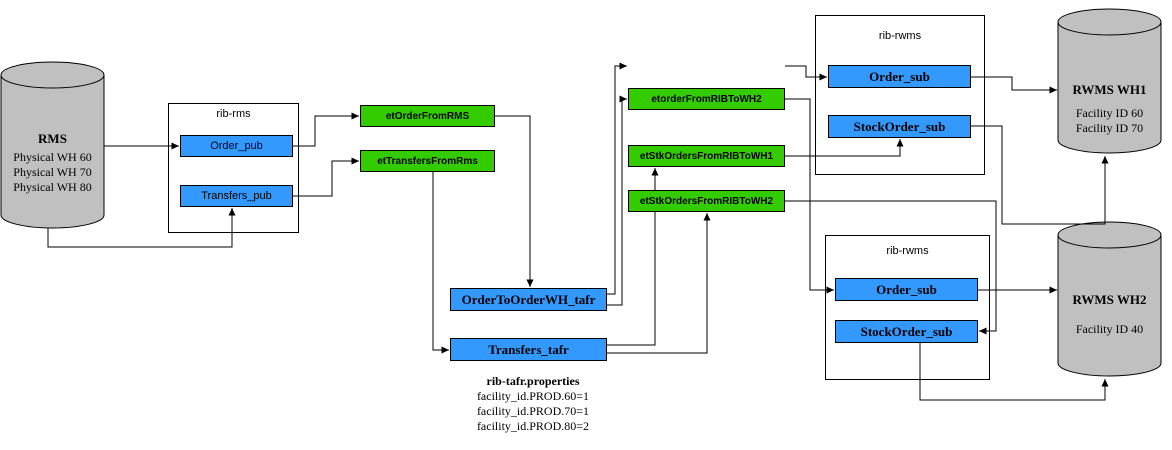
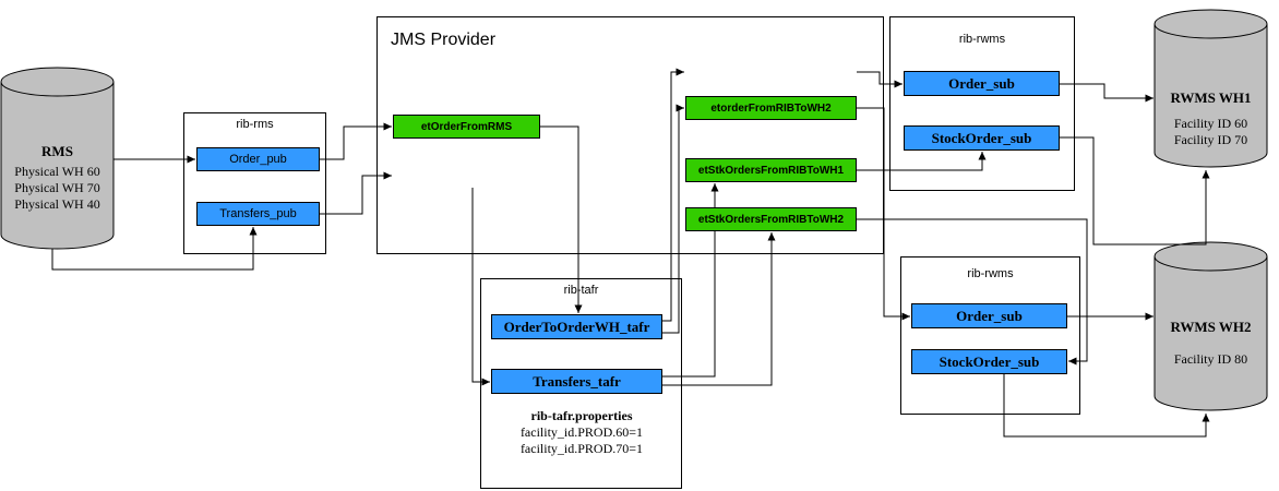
  rib-rms
+ JMS Provider
+ rib-tafr
  rib-rwms
  rib-rwms
  Order_pub
  Transfers_pub
  etOrderFromRMS
- etTransfersFromRms
  etorderFromRIBToWH2
  etStkOrdersFromRIBToWH1
  etStkOrdersFromRIBToWH2
  OrderToOrderWH_tafr
  Transfers_tafr
  Order_sub
  StockOrder_sub
  Order_sub
  StockOrder_sub
  RMS
  Physical WH 60
  Physical WH 70
- Physical WH 80
+ Physical WH 40
  RWMS WH1
  Facility ID 60
  Facility ID 70
  RWMS WH2
- Facility ID 40
+ Facility ID 80
  rib-tafr.properties
  facility_id.PROD.60=1
  facility_id.PROD.70=1
- facility_id.PROD.80=2
